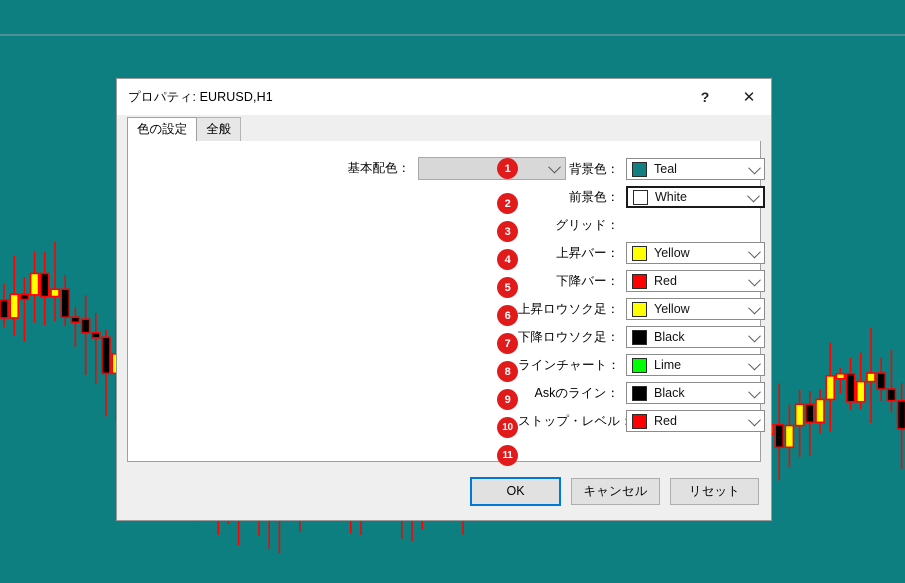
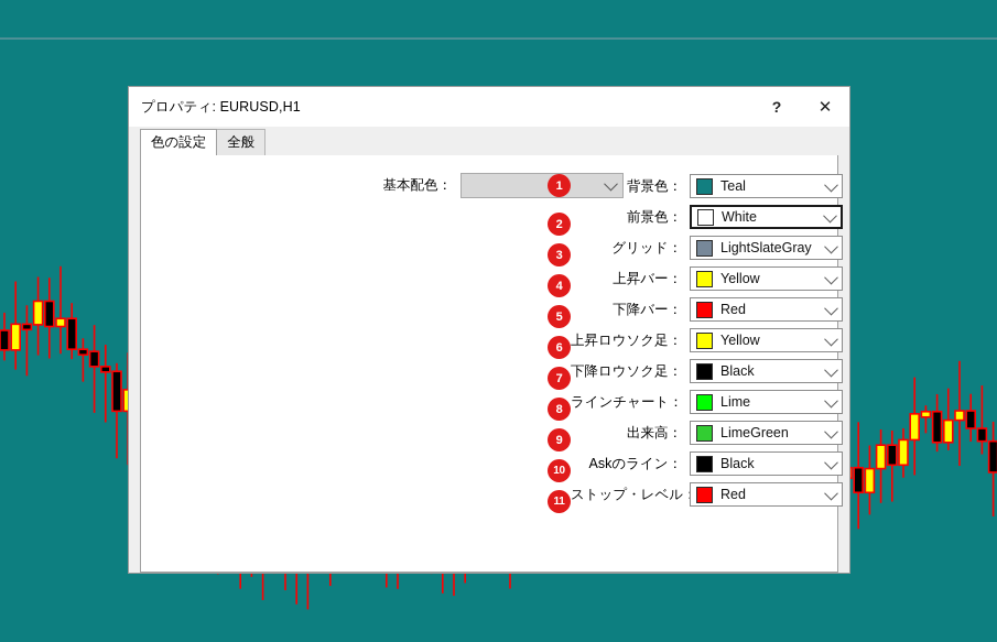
  プロパティ: EURUSD,H1
  ?
  ✕
  色の設定
  全般
  基本配色：
  背景色：
  Teal
  前景色：
  White
  グリッド：
+ LightSlateGray
  上昇バー：
  Yellow
  下降バー：
  Red
  上昇ロウソク足：
  Yellow
  下降ロウソク足：
  Black
  ラインチャート：
  Lime
+ 出来高：
+ LimeGreen
  Askのライン：
  Black
  ストップ・レベル
  Red
  1
  2
  3
  4
  5
  6
  7
  8
  9
  10
  11
- OK
- キャンセル
- リセット
